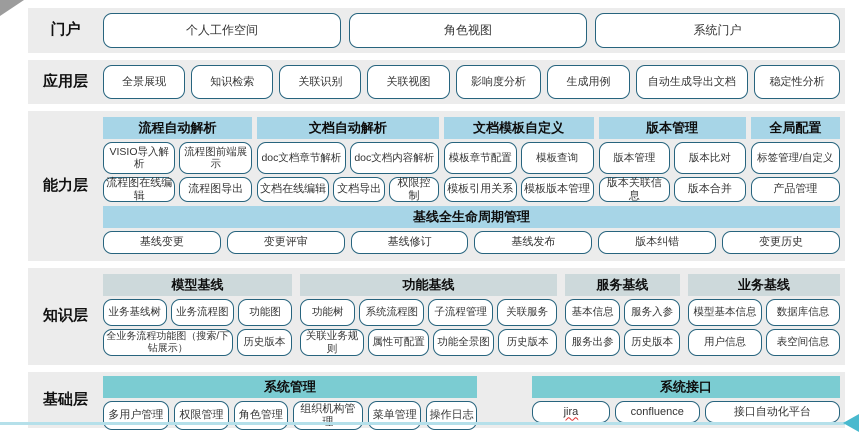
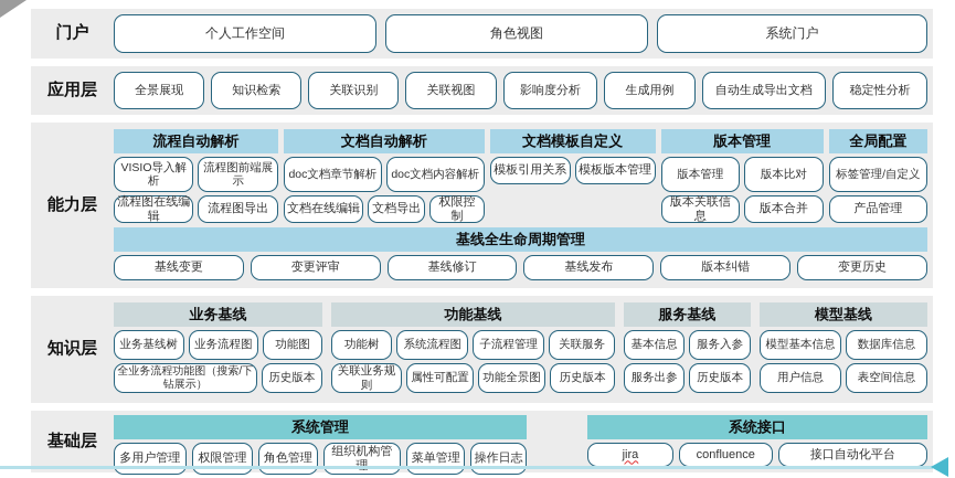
  门户
  个人工作空间
  角色视图
  系统门户
  应用层
  全景展现
  知识检索
  关联识别
  关联视图
  影响度分析
  生成用例
  自动生成导出文档
  稳定性分析
  能力层
  流程自动解析
  VISIO导入解析
  流程图前端展示
  流程图在线编辑
  流程图导出
  文档自动解析
  doc文档章节解析
  doc文档内容解析
  文档在线编辑
  文档导出
  权限控制
  文档模板自定义
- 模板章节配置
- 模板查询
  模板引用关系
  模板版本管理
  版本管理
  版本管理
  版本比对
  版本关联信息
  版本合并
  全局配置
  标签管理/自定义
  产品管理
  基线全生命周期管理
  基线变更
  变更评审
  基线修订
  基线发布
  版本纠错
  变更历史
  知识层
- 模型基线
+ 业务基线
  业务基线树
  业务流程图
  功能图
  全业务流程功能图（搜索/下钻展示）
  历史版本
  功能基线
  功能树
  系统流程图
  子流程管理
  关联服务
  关联业务规则
  属性可配置
  功能全景图
  历史版本
  服务基线
  基本信息
  服务入参
  服务出参
  历史版本
- 业务基线
+ 模型基线
  模型基本信息
  数据库信息
  用户信息
  表空间信息
  基础层
  系统管理
  多用户管理
  权限管理
  角色管理
  组织机构管
  菜单管理
  操作日志
  系统接口
  jira
  confluence
  接口自动化平台
